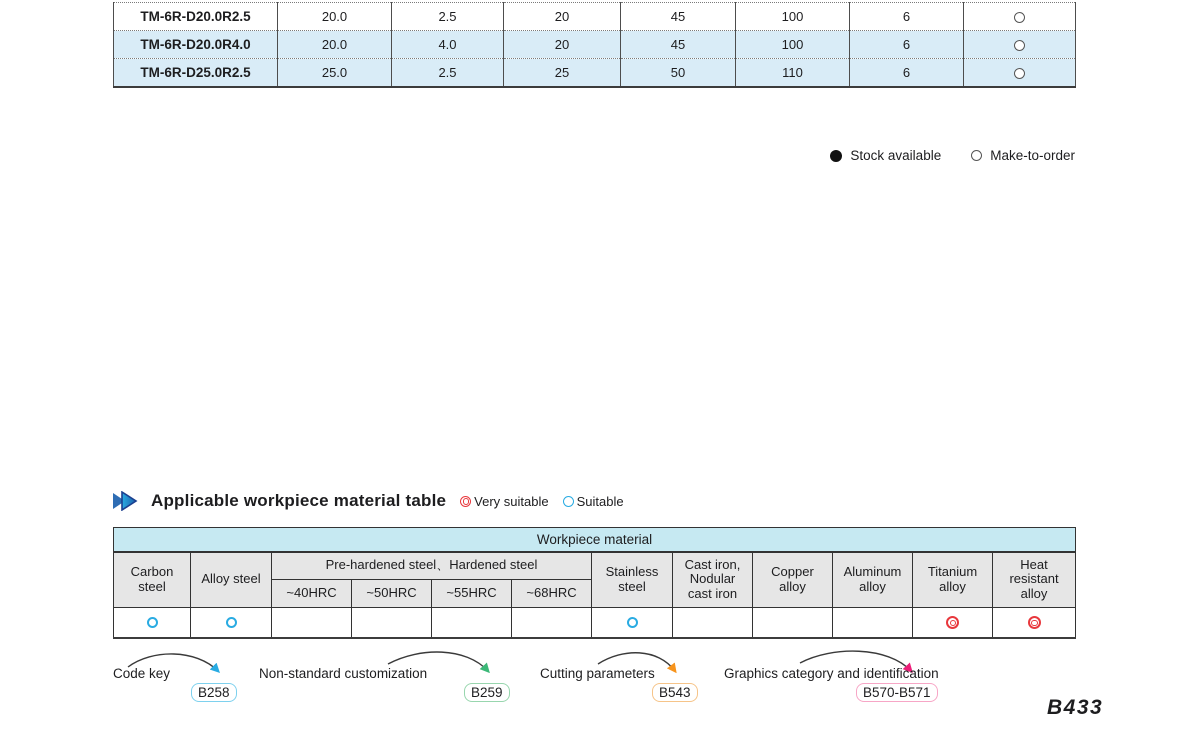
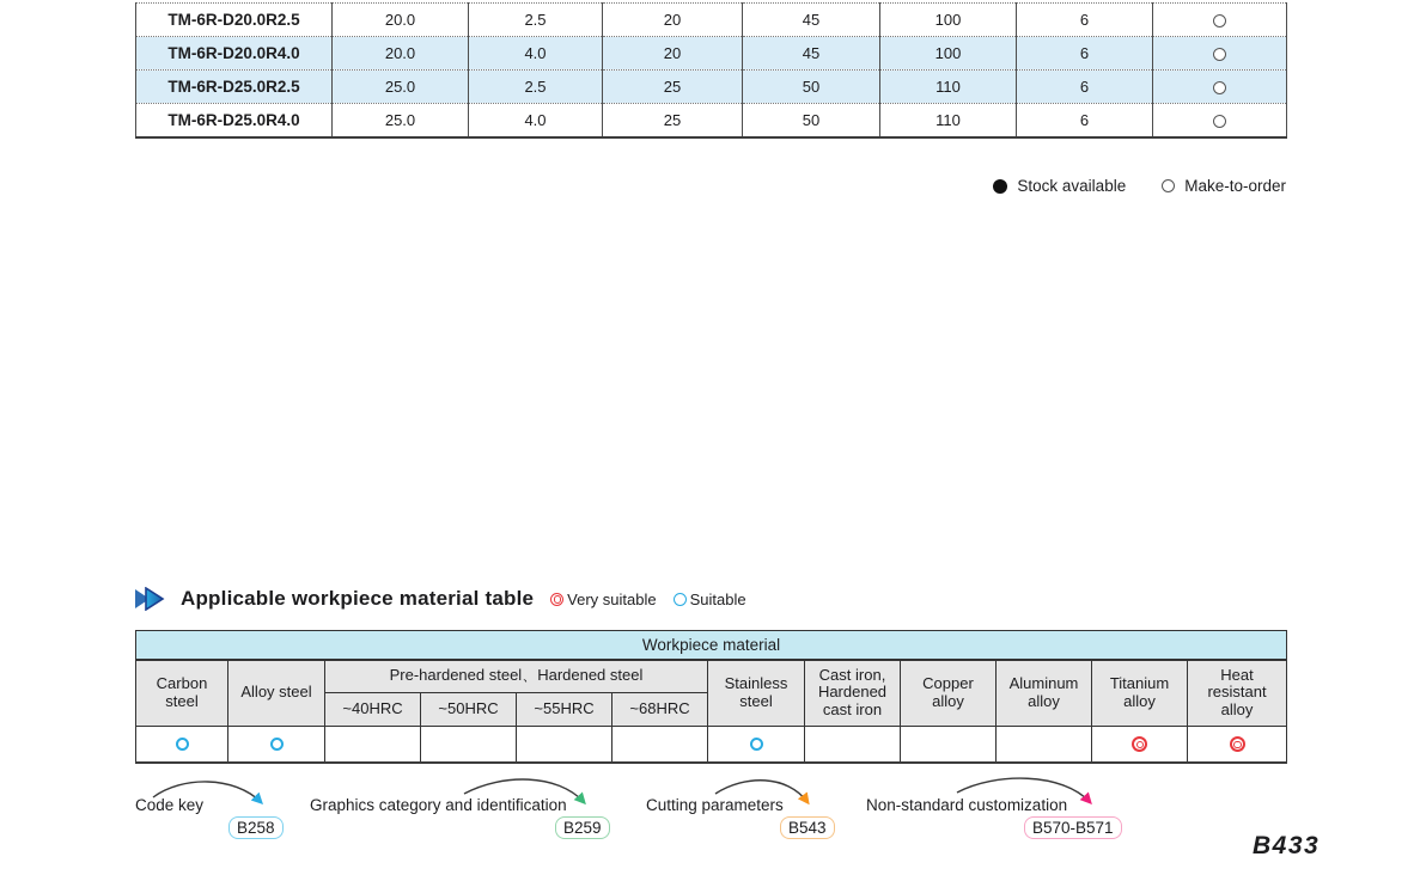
  TM-6R-D20.0R2.5	20.0	2.5	20	45	100	6
  TM-6R-D20.0R4.0	20.0	4.0	20	45	100	6
  TM-6R-D25.0R2.5	25.0	2.5	25	50	110	6
+ TM-6R-D25.0R4.0	25.0	4.0	25	50	110	6
  Stock available
  Make-to-order
  Applicable workpiece material table
  Very suitable
  Suitable
  Workpiece material
- Carbon steel	Alloy steel	Pre-hardened steel、Hardened steel	Stainless steel	Cast iron, Nodular cast iron	Copper alloy	Aluminum alloy	Titanium alloy	Heat resistant alloy
+ Carbon steel	Alloy steel	Pre-hardened steel、Hardened steel	Stainless steel	Cast iron, Hardened cast iron	Copper alloy	Aluminum alloy	Titanium alloy	Heat resistant alloy
  ~40HRC	~50HRC	~55HRC	~68HRC
  Code key
  B258
- Non-standard customization
+ Graphics category and identification
  B259
  Cutting parameters
  B543
- Graphics category and identification
+ Non-standard customization
  B570-B571
  B433
